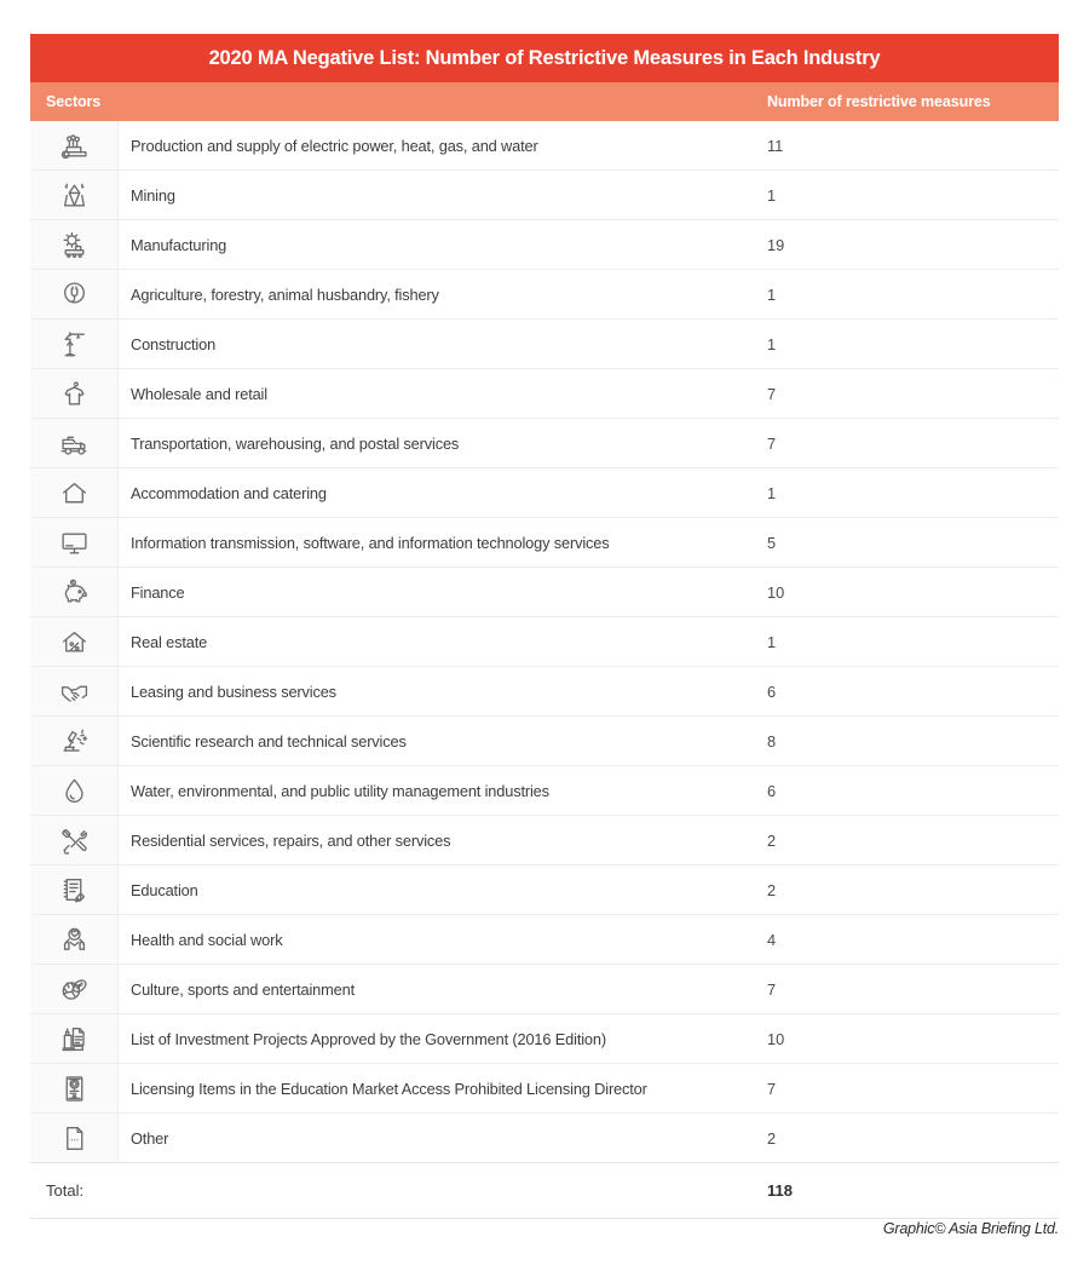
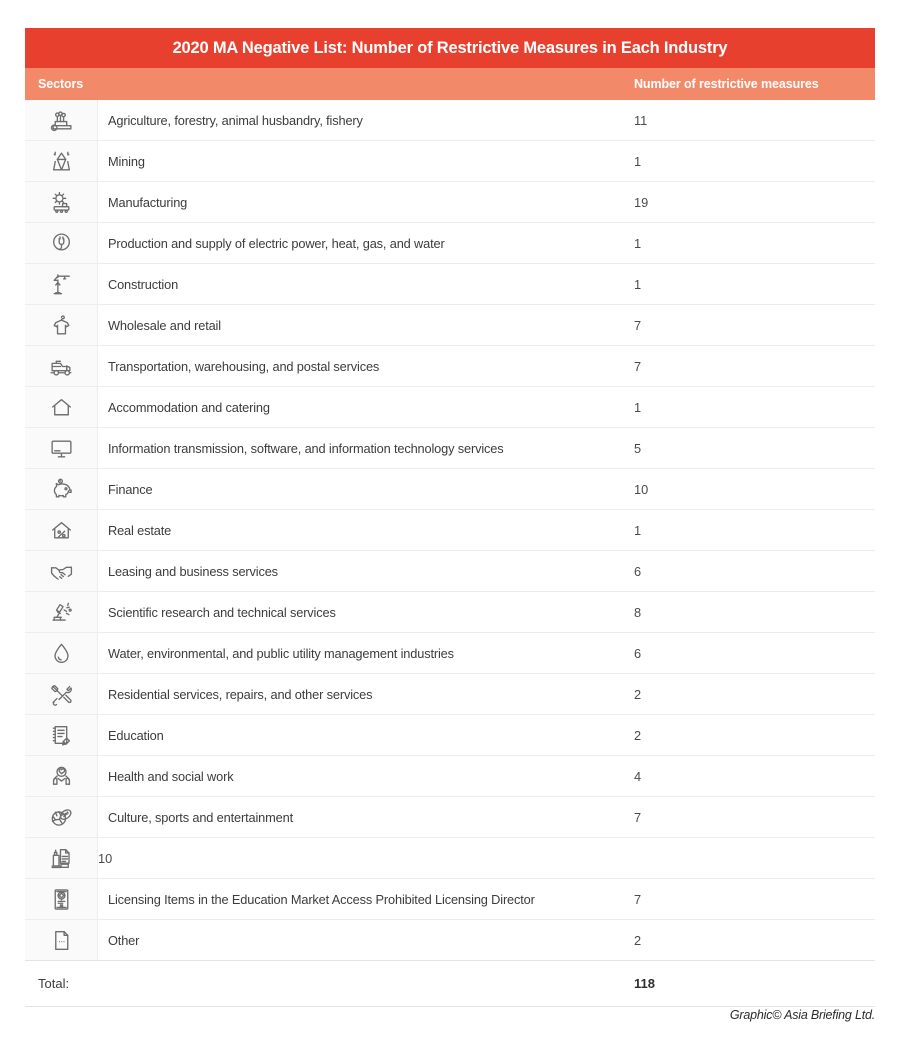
  2020 MA Negative List: Number of Restrictive Measures in Each Industry
  Sectors
  Number of restrictive measures
- Production and supply of electric power, heat, gas, and water
+ Agriculture, forestry, animal husbandry, fishery
  11
  Mining
  1
  Manufacturing
  19
- Agriculture, forestry, animal husbandry, fishery
+ Production and supply of electric power, heat, gas, and water
  1
  Construction
  1
  Wholesale and retail
  7
  Transportation, warehousing, and postal services
  7
  Accommodation and catering
  1
  Information transmission, software, and information technology services
  5
  Finance
  10
  Real estate
  1
  Leasing and business services
  6
  Scientific research and technical services
  8
  Water, environmental, and public utility management industries
  6
  Residential services, repairs, and other services
  2
  Education
  2
  Health and social work
  4
  Culture, sports and entertainment
  7
- List of Investment Projects Approved by the Government (2016 Edition)
  10
  Licensing Items in the Education Market Access Prohibited Licensing Director
  7
  Other
  2
  Total:
  118
  Graphic© Asia Briefing Ltd.
